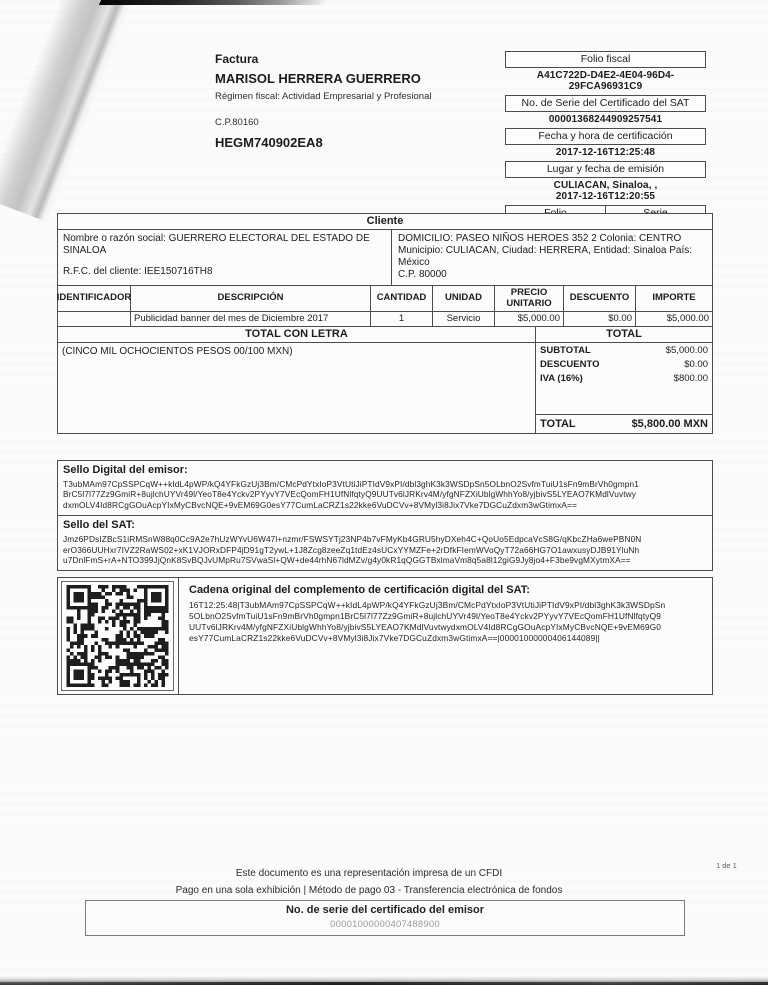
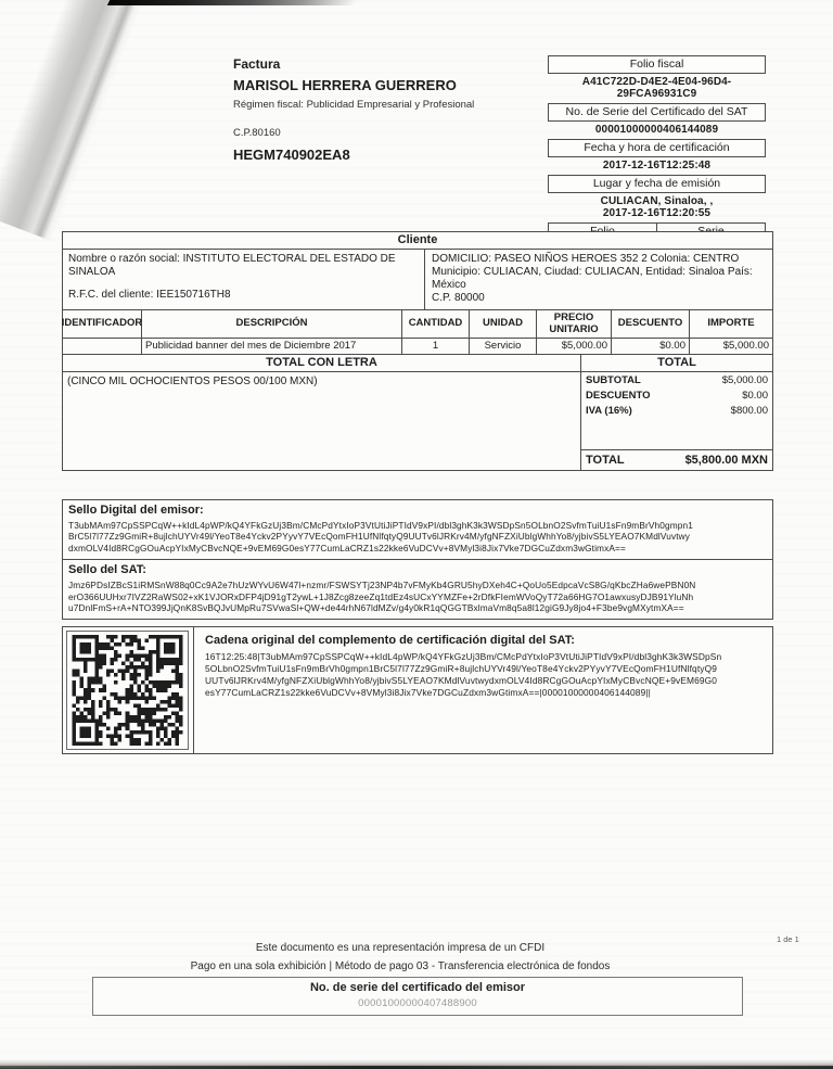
  Factura
  MARISOL HERRERA GUERRERO
- Régimen fiscal: Actividad Empresarial y Profesional
+ Régimen fiscal: Publicidad Empresarial y Profesional
  C.P.80160
  HEGM740902EA8
  Folio fiscal
  A41C722D-D4E2-4E04-96D4-29FCA96931C9
  No. de Serie del Certificado del SAT
- 00001368244909257541
+ 00001000000406144089
  Fecha y hora de certificación
  2017-12-16T12:25:48
  Lugar y fecha de emisión
  CULIACAN, Sinaloa, ,
  2017-12-16T12:20:55
  Cliente
- Nombre o razón social: GUERRERO ELECTORAL DEL ESTADO DE
+ Nombre o razón social: INSTITUTO ELECTORAL DEL ESTADO DE
  SINALOA
  R.F.C. del cliente: IEE150716TH8
  DOMICILIO: PASEO NIÑOS HEROES 352 2 Colonia: CENTRO
- Municipio: CULIACAN, Ciudad: HERRERA, Entidad: Sinaloa País: México
+ Municipio: CULIACAN, Ciudad: CULIACAN, Entidad: Sinaloa País: México
  C.P. 80000
  IDENTIFICADOR
  DESCRIPCIÓN
  CANTIDAD
  UNIDAD
  PRECIO UNITARIO
  DESCUENTO
  IMPORTE
  Publicidad banner del mes de Diciembre 2017
  1
  Servicio
  $5,000.00
  $0.00
  $5,000.00
  TOTAL CON LETRA
  TOTAL
  (CINCO MIL OCHOCIENTOS PESOS 00/100 MXN)
  SUBTOTAL
  $5,000.00
  DESCUENTO
  $0.00
  IVA (16%)
  $800.00
  TOTAL
  $5,800.00 MXN
  Sello Digital del emisor:
  T3ubMAm97CpSSPCqW++kIdL4pWP/kQ4YFkGzUj3Bm/CMcPdYtxIoP3VtUtiJiPTIdV9xPI/dbl3ghK3k3WSDpSn5OLbnO2SvfmTuiU1sFn9mBrVh0gmpn1
  BrC5l7l77Zz9GmiR+8ujlchUYVr49l/YeoT8e4Yckv2PYyvY7VEcQomFH1UfNlfqtyQ9UUTv6lJRKrv4M/yfgNFZXiUblgWhhYo8/yjbivS5LYEAO7KMdlVuvtwy
  dxmOLV4Id8RCgGOuAcpYIxMyCBvcNQE+9vEM69G0esY77CumLaCRZ1s22kke6VuDCVv+8VMyl3i8Jix7Vke7DGCuZdxm3wGtimxA==
  Sello del SAT:
  Jmz6PDsIZBcS1iRMSnW88q0Cc9A2e7hUzWYvU6W47l+nzmr/FSWSYTj23NP4b7vFMyKb4GRU5hyDXeh4C+QoUo5EdpcaVcS8G/qKbcZHa6wePBN0N
  erO366UUHxr7IVZ2RaWS02+xK1VJORxDFP4jD91gT2ywL+1J8Zcg8zeeZq1tdEz4sUCxYYMZFe+2rDfkFIemWVoQyT72a66HG7O1awxusyDJB91YluNh
  u7DnlFmS+rA+NTO399JjQnK8SvBQJvUMpRu7SVwaSl+QW+de44rhN67ldMZv/g4y0kR1qQGGTBxlmaVm8q5a8l12giG9Jy8jo4+F3be9vgMXytmXA==
  Cadena original del complemento de certificación digital del SAT:
  16T12:25:48|T3ubMAm97CpSSPCqW++kIdL4pWP/kQ4YFkGzUj3Bm/CMcPdYtxIoP3VtUtiJiPTIdV9xPI/dbl3ghK3k3WSDpSn
  5OLbnO2SvfmTuiU1sFn9mBrVh0gmpn1BrC5l7l77Zz9GmiR+8ujlchUYVr49l/YeoT8e4Yckv2PYyvY7VEcQomFH1UfNlfqtyQ9
  UUTv6lJRKrv4M/yfgNFZXiUblgWhhYo8/yjbivS5LYEAO7KMdlVuvtwydxmOLV4Id8RCgGOuAcpYIxMyCBvcNQE+9vEM69G0
  esY77CumLaCRZ1s22kke6VuDCVv+8VMyl3i8Jix7Vke7DGCuZdxm3wGtimxA==|00001000000406144089||
  1 de 1
  Este documento es una representación impresa de un CFDI
  Pago en una sola exhibición | Método de pago 03 - Transferencia electrónica de fondos
  No. de serie del certificado del emisor
  00001000000407488900
